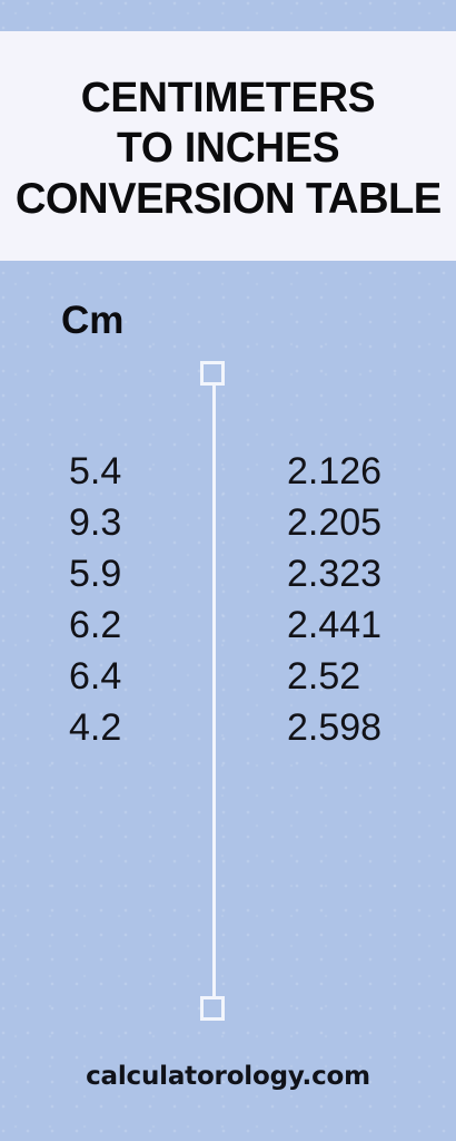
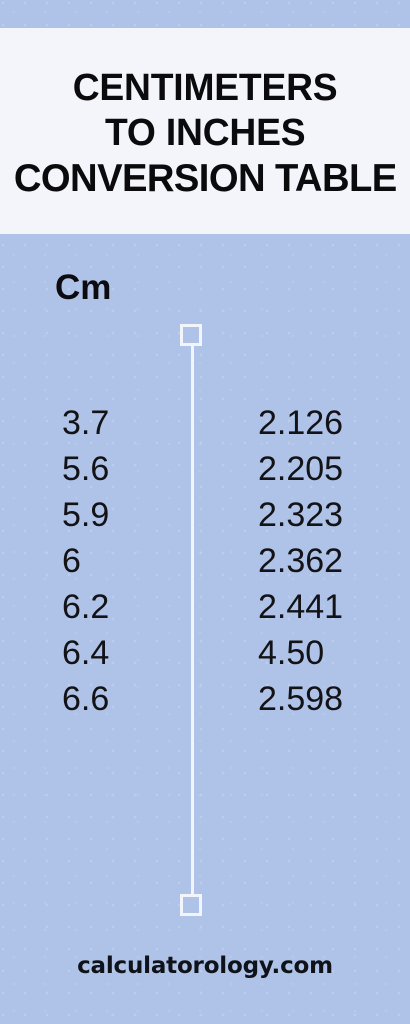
  CENTIMETERS
  TO INCHES
  CONVERSION TABLE
  Cm
- 5.4
+ 3.7
  2.126
- 9.3
+ 5.6
  2.205
  5.9
  2.323
+ 6
+ 2.362
  6.2
  2.441
  6.4
- 2.52
+ 4.50
- 4.2
+ 6.6
  2.598
  calculatorology.com
